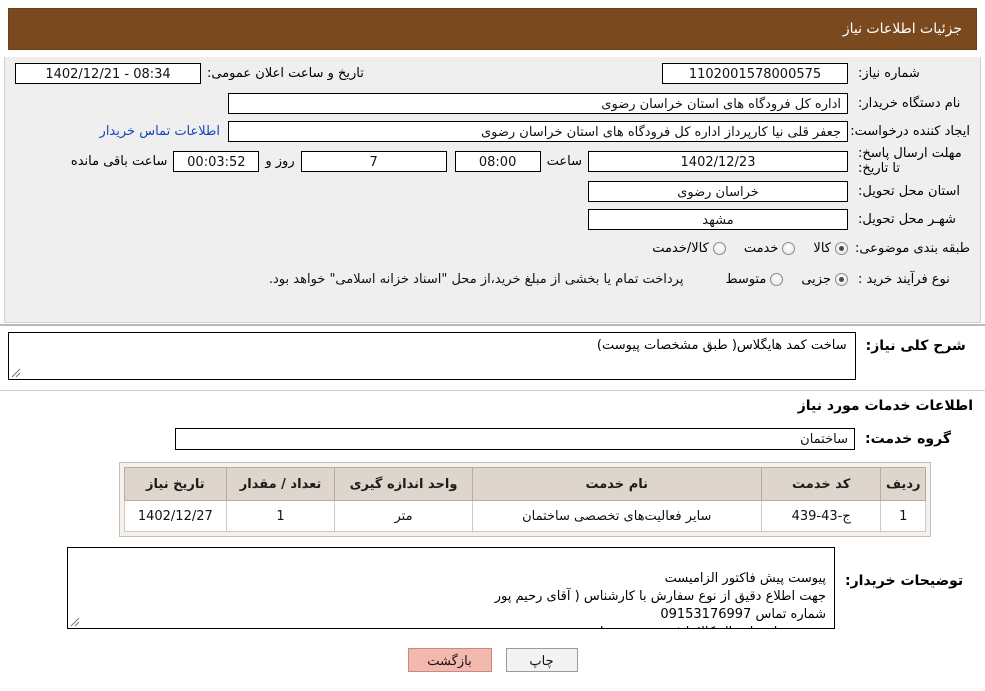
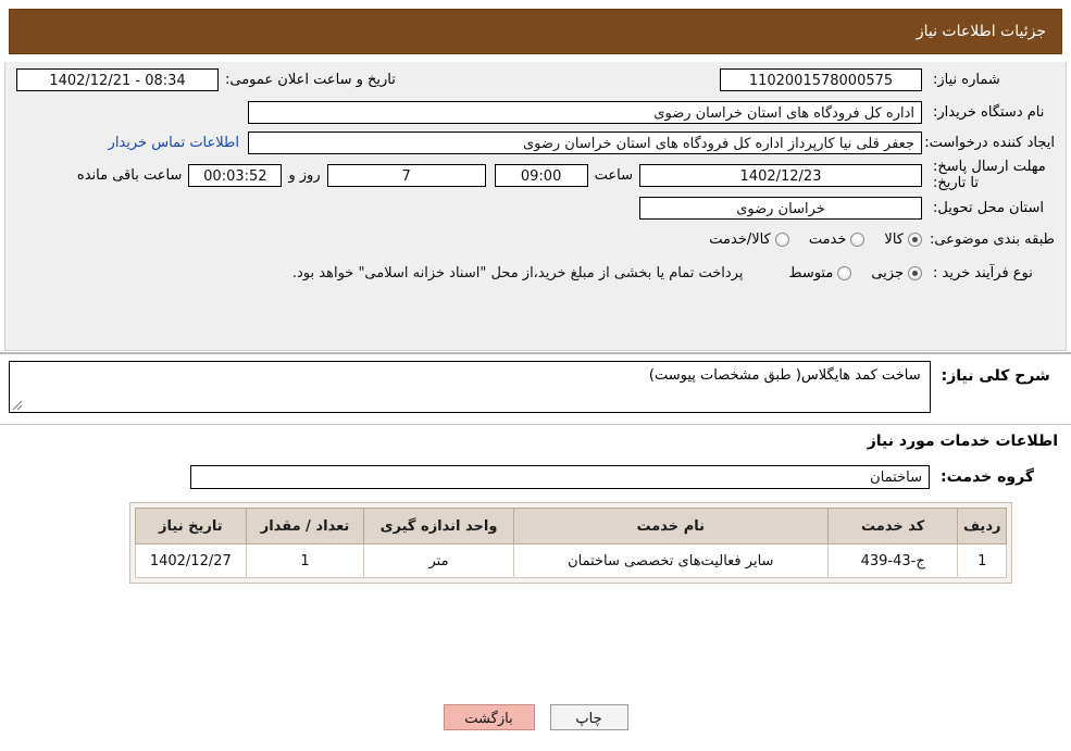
  جزئیات اطلاعات نیاز
  شماره نیاز:
  1102001578000575
  تاریخ و ساعت اعلان عمومی:
  08:34 - 1402/12/21
  نام دستگاه خریدار:
  اداره کل فرودگاه های استان خراسان رضوی
  ایجاد کننده درخواست:
  جعفر قلی نیا کارپرداز اداره کل فرودگاه های استان خراسان رضوی
  اطلاعات تماس خریدار
  مهلت ارسال پاسخ: تا تاریخ:
  1402/12/23
  ساعت
- 08:00
+ 09:00
  7
  روز و
  00:03:52
  ساعت باقی مانده
  استان محل تحویل:
  خراسان رضوی
- شهـر محل تحویل:
- مشهد
  طبقه بندی موضوعی:
  کالا
  خدمت
  کالا/خدمت
  نوع فرآیند خرید :
  جزیی
  متوسط
  پرداخت تمام یا بخشی از مبلغ خرید،از محل "اسناد خزانه اسلامی" خواهد بود.
  شرح کلی نیاز:
  ساخت کمد هایگلاس( طبق مشخصات پیوست)
  اطلاعات خدمات مورد نیاز
  گروه خدمت:
  ساختمان
  ردیف	کد خدمت	نام خدمت	واحد اندازه گیری	تعداد / مقدار	تاریخ نیاز
  1	ج-43-439	سایر فعالیتهای تخصصی ساختمان	متر	1	1402/12/27
- توضیحات خریدار:
- پیوست پیش فاکتور الزامیست
- جهت اطلاع دقیق از نوع سفارش با کارشناس ( آقای رحیم پور
- شماره تماس 09153176997
  چاپ
  بازگشت
